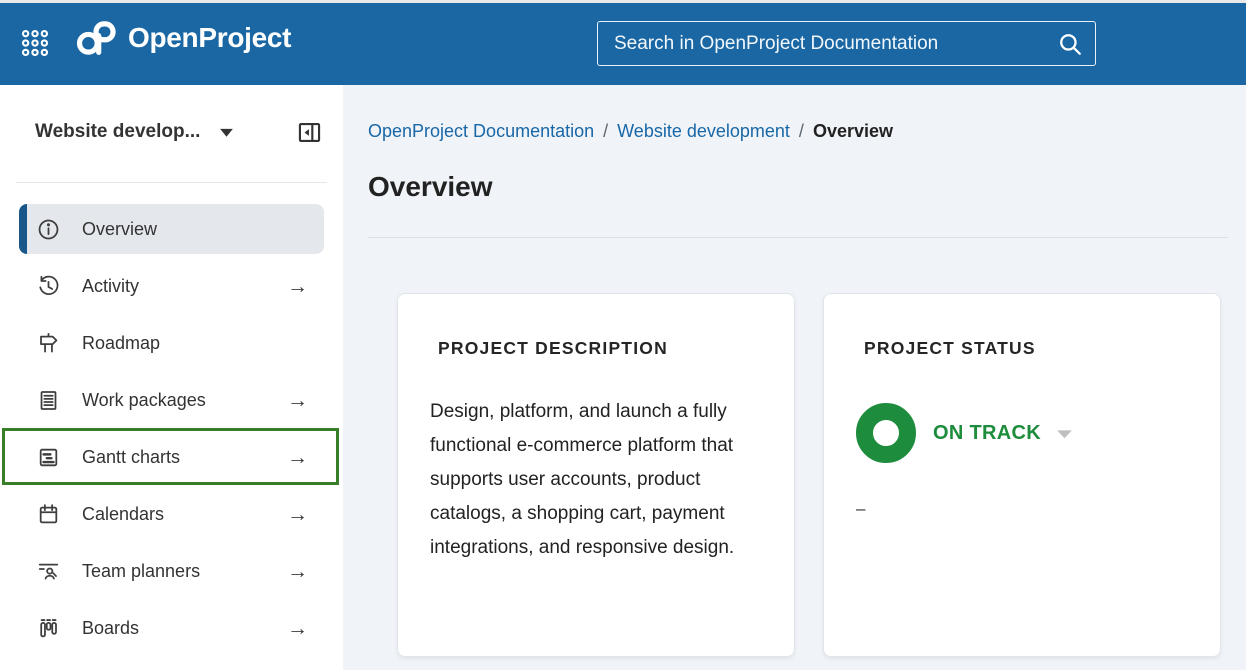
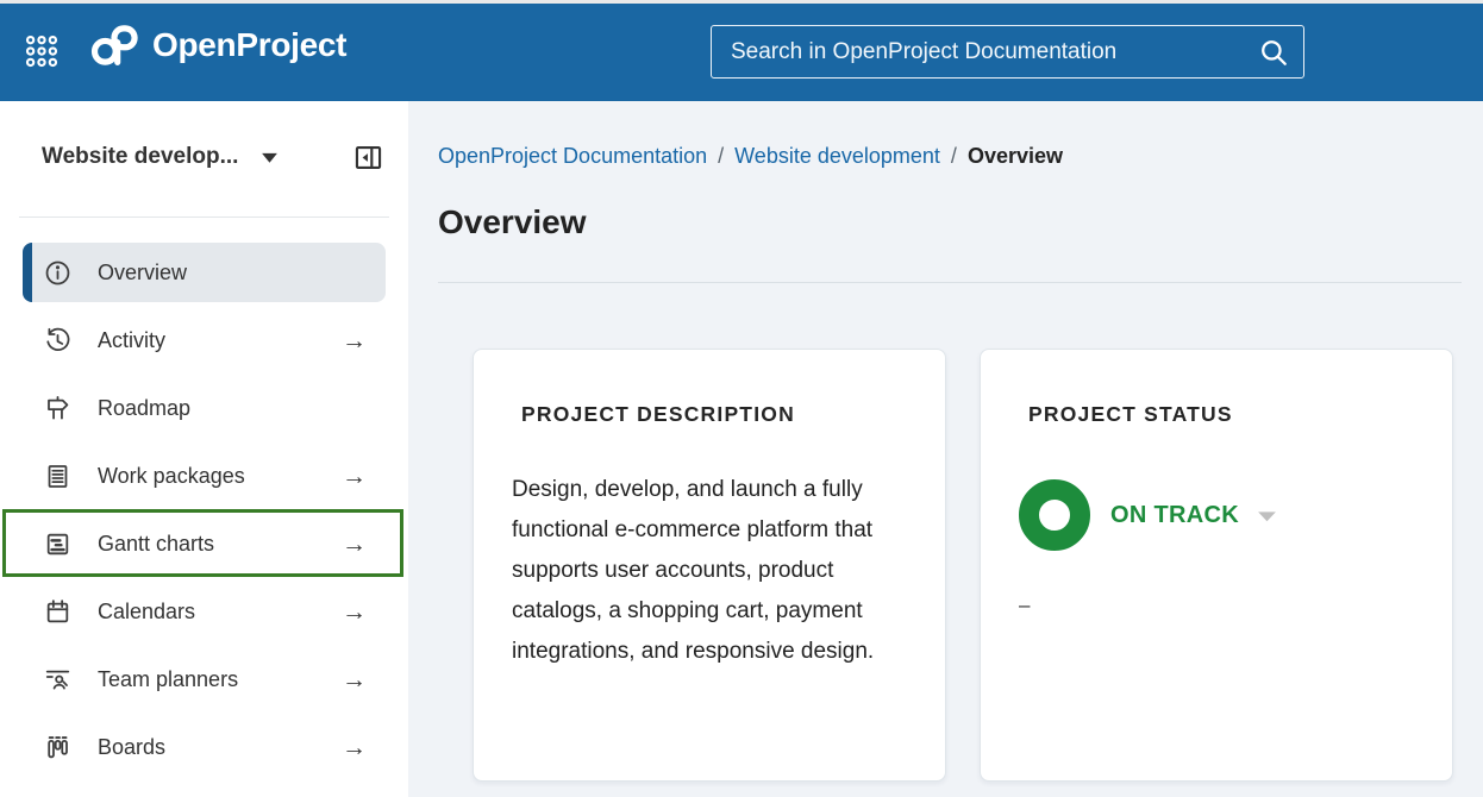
  OpenProject
  Search in OpenProject Documentation
  Website develop...
  Overview
  Activity
  →
  Roadmap
  Work packages
  →
  Gantt charts
  →
  Calendars
  →
  Team planners
  →
  Boards
  →
  OpenProject Documentation
  /
  Website development
  /
  Overview
  Overview
  PROJECT DESCRIPTION
- Design, platform, and launch a fully functional e-commerce platform that supports user accounts, product catalogs, a shopping cart, payment integrations, and responsive design.
+ Design, develop, and launch a fully functional e-commerce platform that supports user accounts, product catalogs, a shopping cart, payment integrations, and responsive design.
  PROJECT STATUS
  ON TRACK
  –
